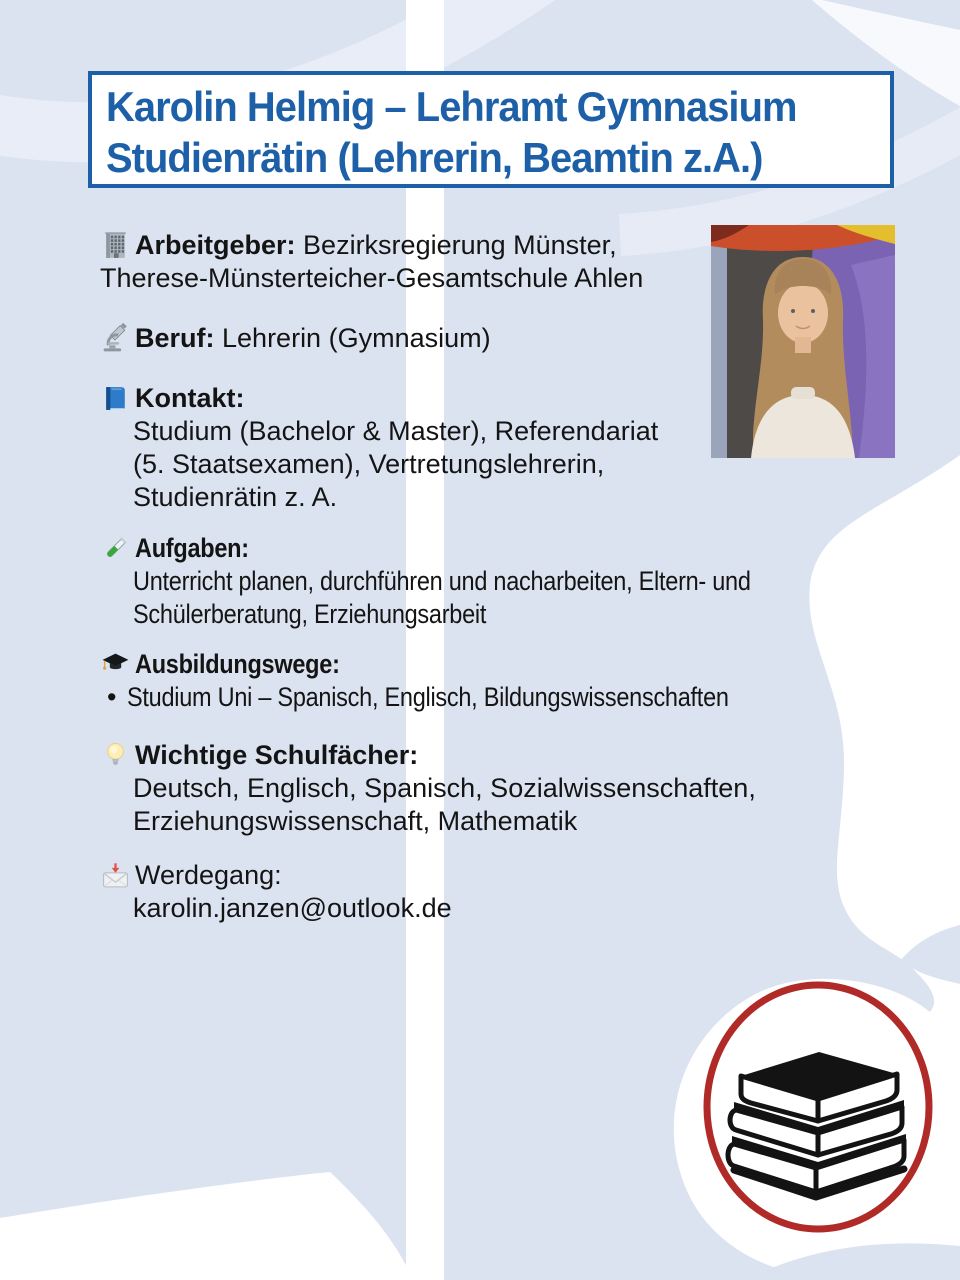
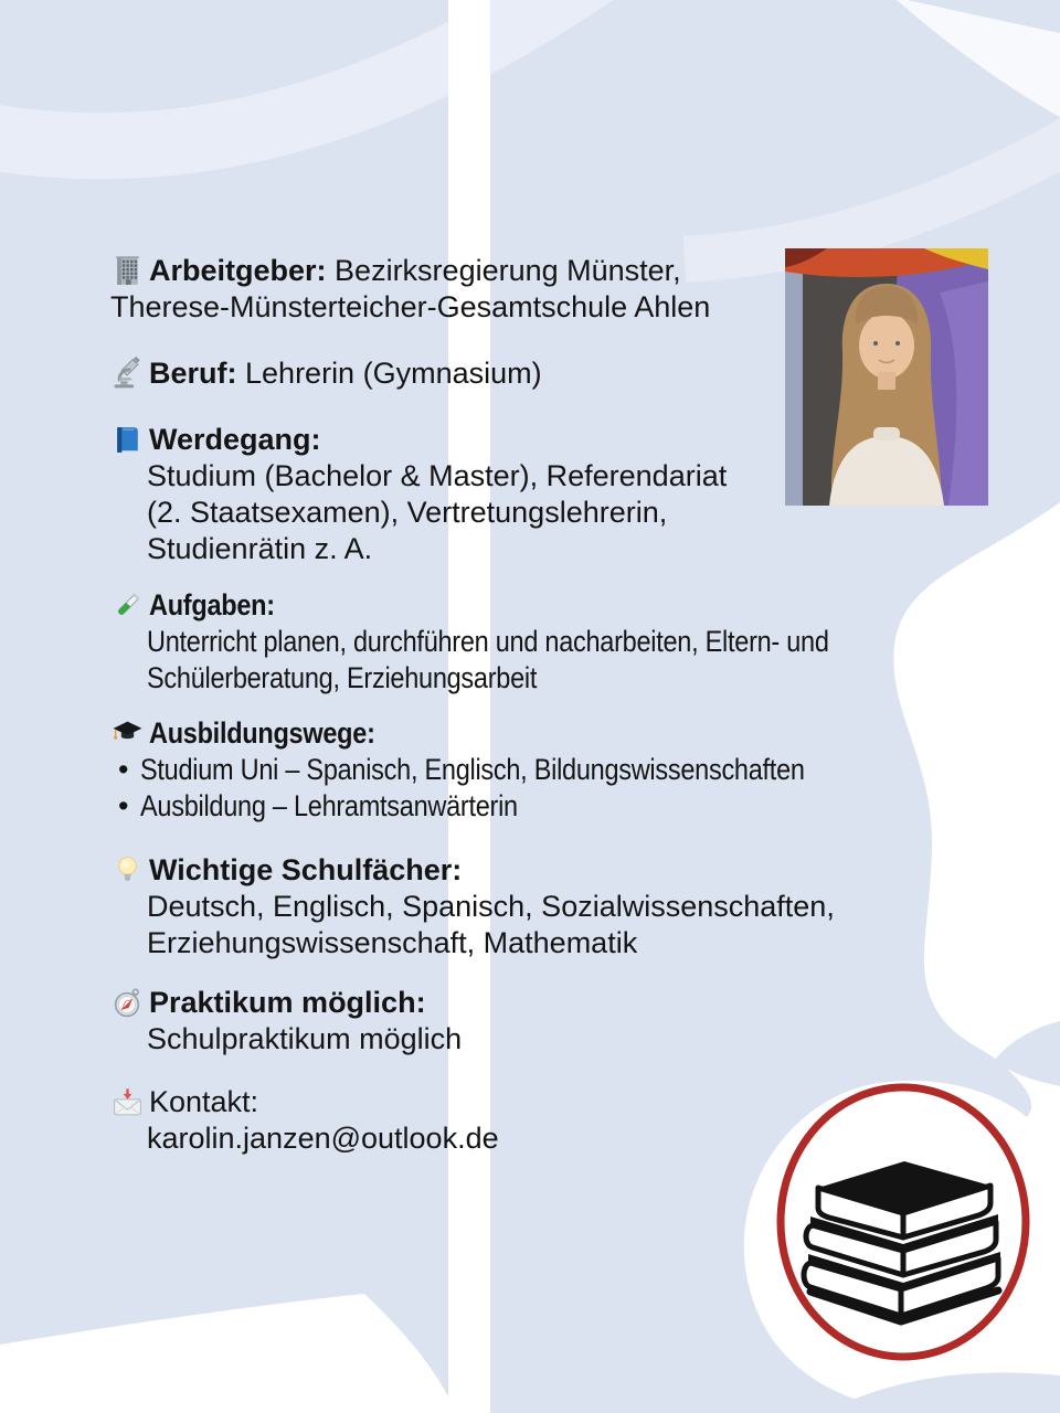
- Karolin Helmig – Lehramt Gymnasium
- Studienrätin (Lehrerin, Beamtin z.A.)
  Arbeitgeber: Bezirksregierung Münster, Therese-Münsterteicher-Gesamtschule Ahlen
  Beruf: Lehrerin (Gymnasium)
- Kontakt:
+ Werdegang:
  Studium (Bachelor & Master), Referendariat
- (5. Staatsexamen), Vertretungslehrerin,
+ (2. Staatsexamen), Vertretungslehrerin,
  Studienrätin z. A.
  Aufgaben:
  Unterricht planen, durchführen und nacharbeiten, Eltern- undSchülerberatung, Erziehungsarbeit
  Ausbildungswege:
  • Studium Uni – Spanisch, Englisch, Bildungswissenschaften
+ • Ausbildung – Lehramtsanwärterin
  Wichtige Schulfächer:
  Deutsch, Englisch, Spanisch, Sozialwissenschaften,
  Erziehungswissenschaft, Mathematik
+ Praktikum möglich:
+ Schulpraktikum möglich
- Werdegang:
+ Kontakt:
  karolin.janzen@outlook.de
